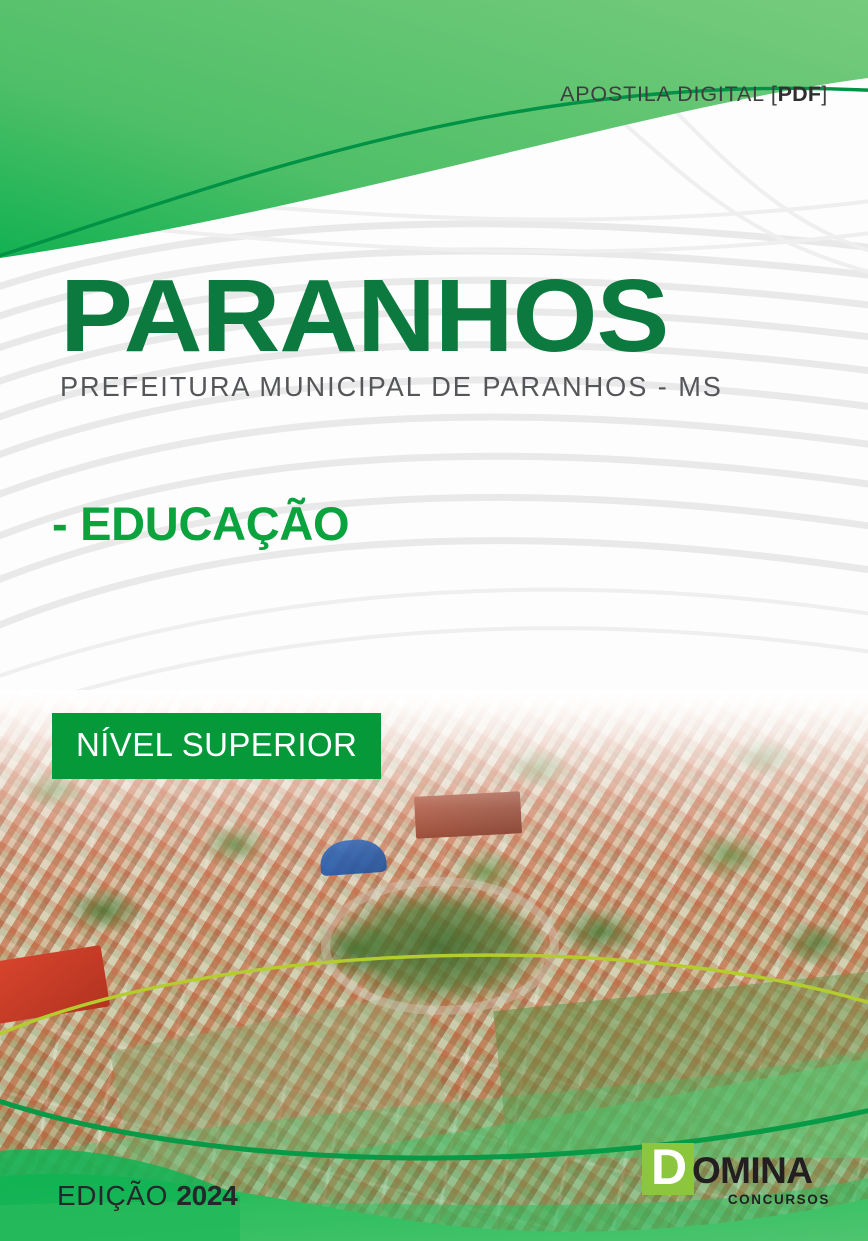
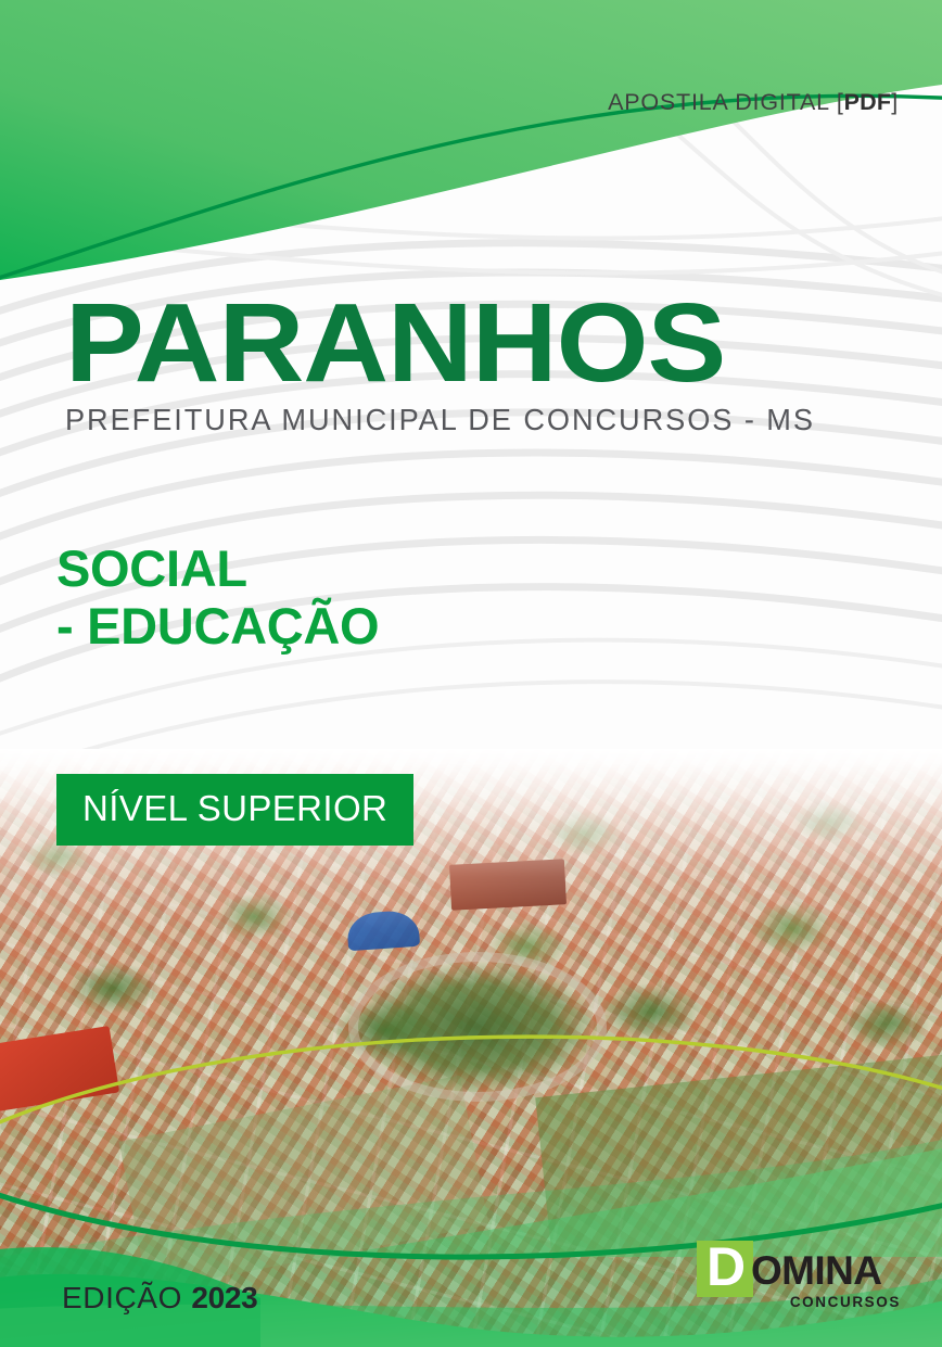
  APOSTILA DIGITAL [PDF]
  PARANHOS
- PREFEITURA MUNICIPAL DE PARANHOS - MS
+ PREFEITURA MUNICIPAL DE CONCURSOS - MS
+ SOCIAL
  - EDUCAÇÃO
  NÍVEL SUPERIOR
- EDIÇÃO 2024
+ EDIÇÃO 2023
  D
  OMINA
  CONCURSOS
